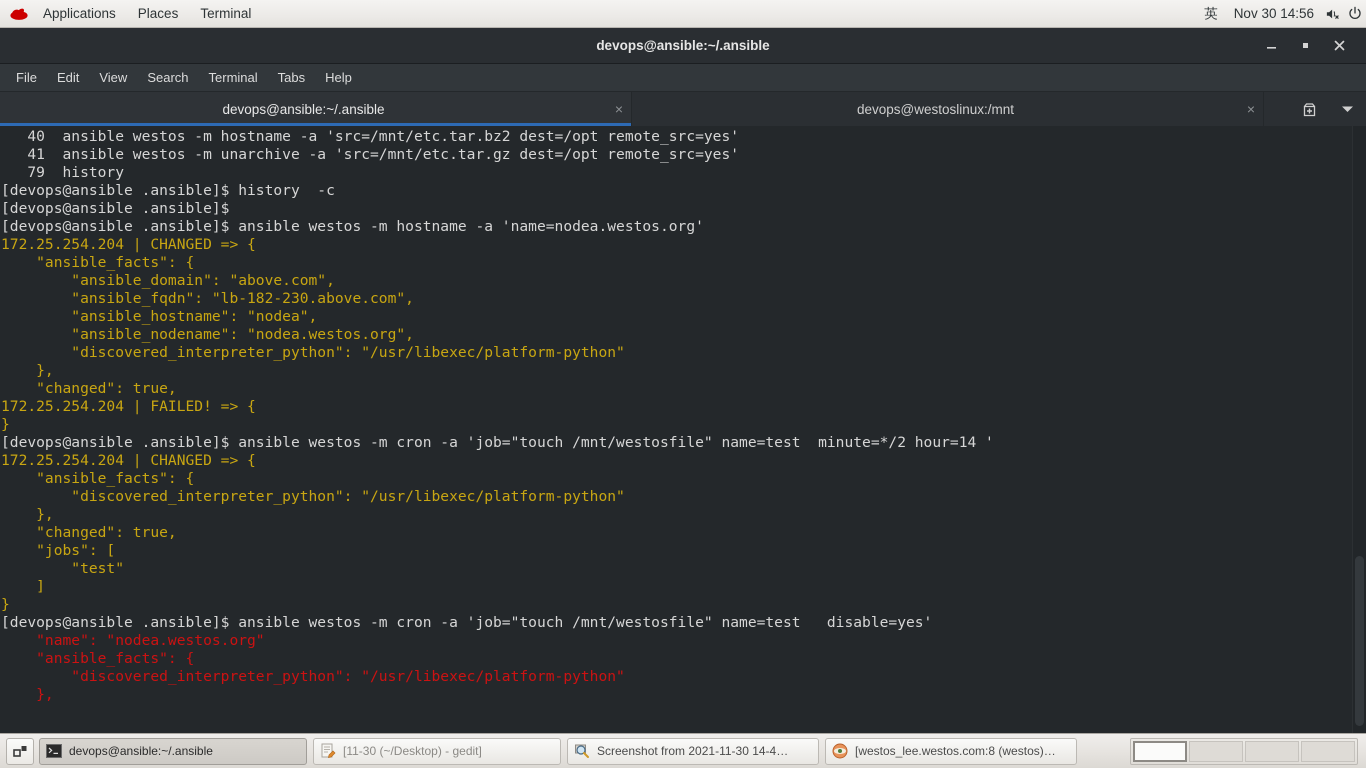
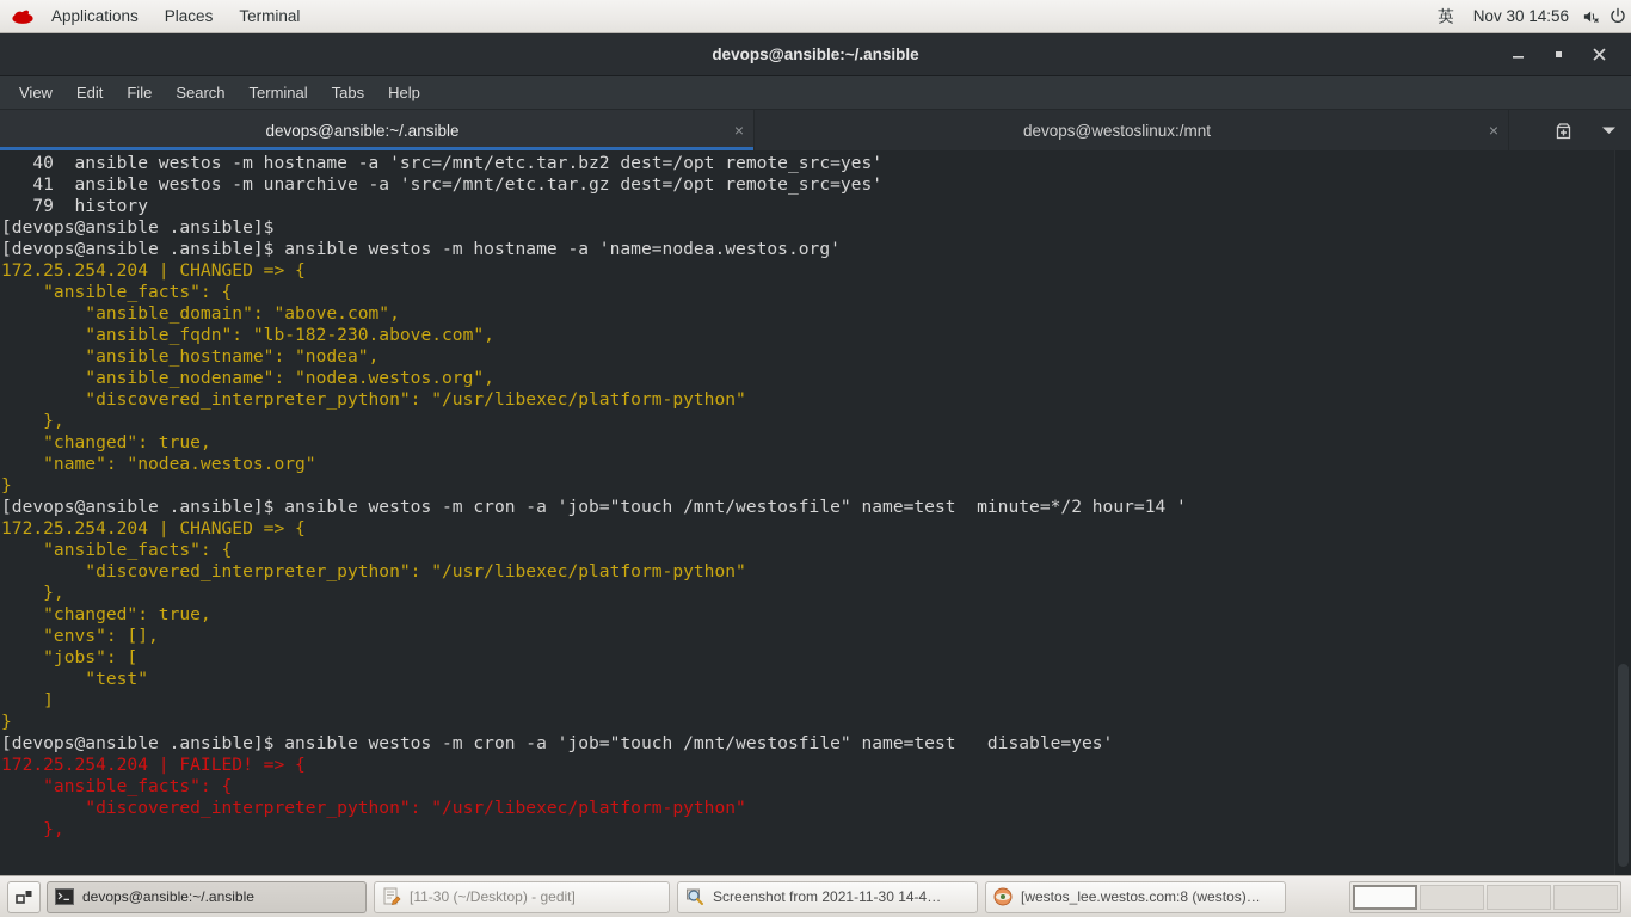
  Applications
  Places
  Terminal
  英
  Nov 30 14:56
  devops@ansible:~/.ansible
- File
+ View
  Edit
- View
+ File
  Search
  Terminal
  Tabs
  Help
  devops@ansible:~/.ansible
  ×
  devops@westoslinux:/mnt
  ×
  40 ansible westos -m hostname -a 'src=/mnt/etc.tar.bz2 dest=/opt remote_src=yes'
  41 ansible westos -m unarchive -a 'src=/mnt/etc.tar.gz dest=/opt remote_src=yes'
  79 history
- [devops@ansible .ansible]$ history -c
  [devops@ansible .ansible]$
  [devops@ansible .ansible]$ ansible westos -m hostname -a 'name=nodea.westos.org'
  172.25.254.204 | CHANGED => {
  "ansible_facts": {
  "ansible_domain": "above.com",
  "ansible_fqdn": "lb-182-230.above.com",
  "ansible_hostname": "nodea",
  "ansible_nodename": "nodea.westos.org",
  "discovered_interpreter_python": "/usr/libexec/platform-python"
  },
  "changed": true,
- 172.25.254.204 | FAILED! => {
+ "name": "nodea.westos.org"
  }
  [devops@ansible .ansible]$ ansible westos -m cron -a 'job="touch /mnt/westosfile" name=test minute=*/2 hour=14 '
  172.25.254.204 | CHANGED => {
  "ansible_facts": {
  "discovered_interpreter_python": "/usr/libexec/platform-python"
  },
  "changed": true,
+ "envs": [],
  "jobs": [
  "test"
  ]
  }
  [devops@ansible .ansible]$ ansible westos -m cron -a 'job="touch /mnt/westosfile" name=test disable=yes'
- "name": "nodea.westos.org"
+ 172.25.254.204 | FAILED! => {
  "ansible_facts": {
  "discovered_interpreter_python": "/usr/libexec/platform-python"
  },
  devops@ansible:~/.ansible
  [11-30 (~/Desktop) - gedit]
  Screenshot from 2021-11-30 14-4…
  [westos_lee.westos.com:8 (westos)…
